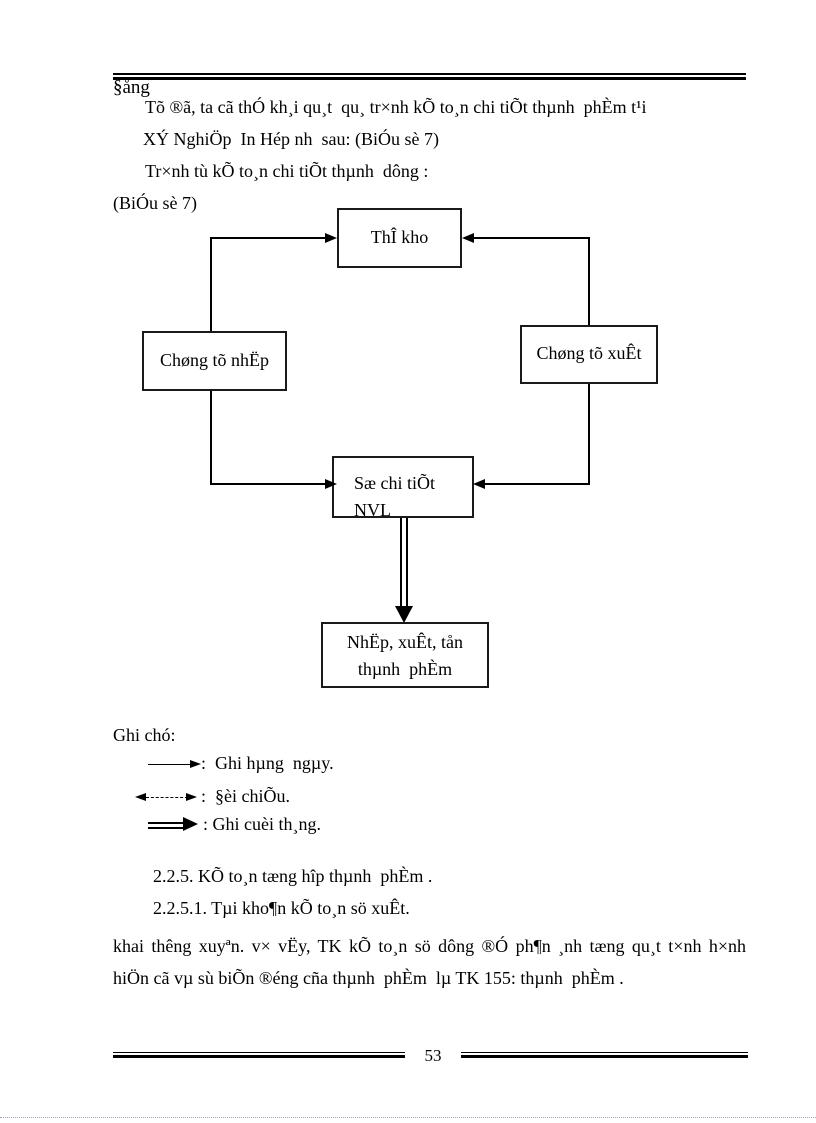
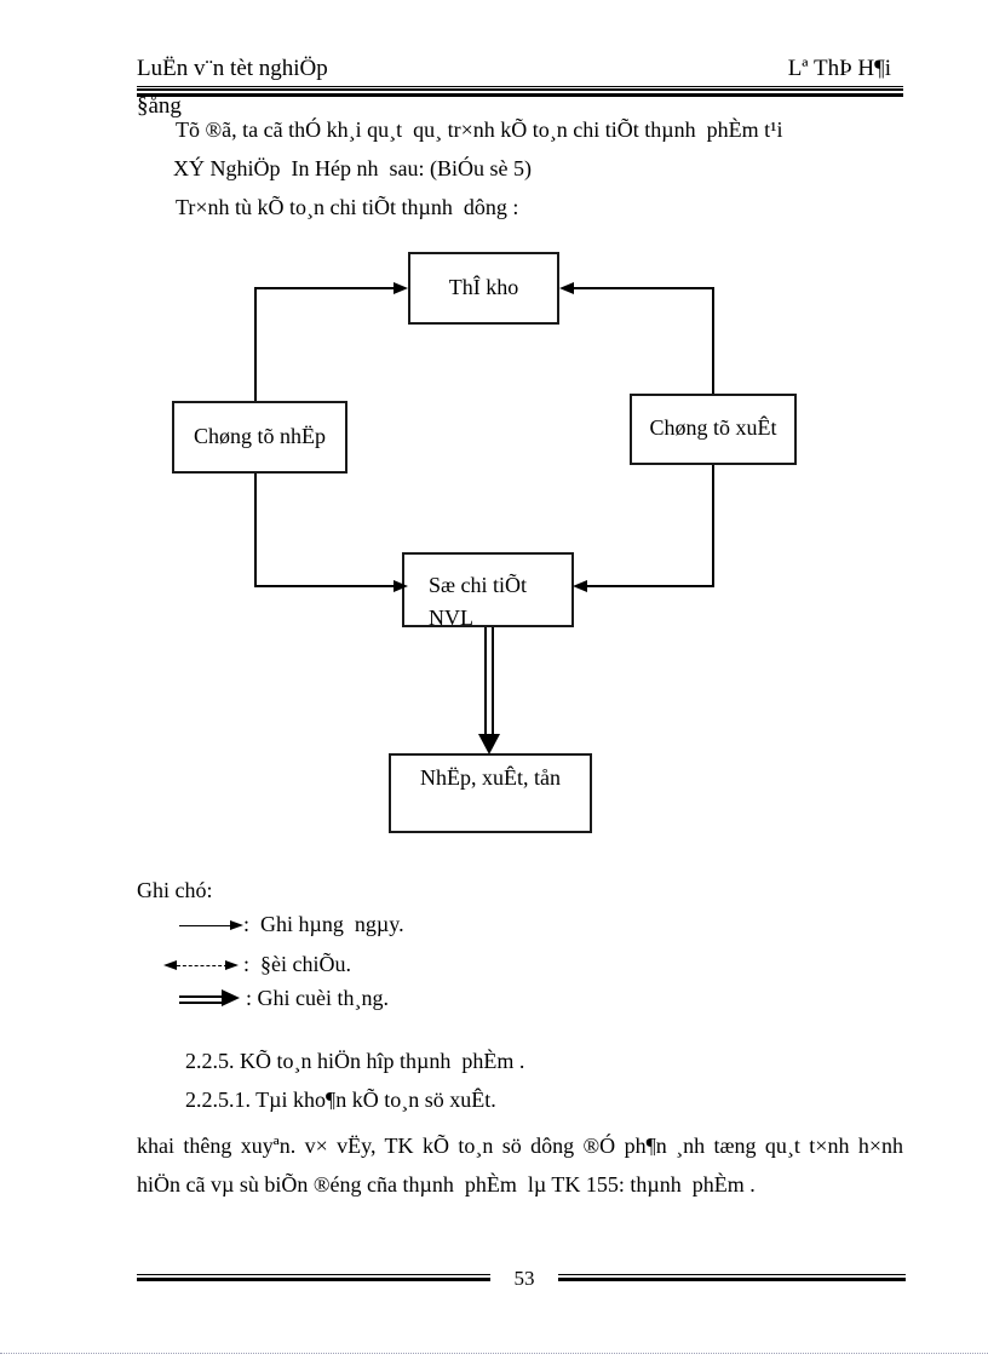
+ LuËn v¨n tèt nghiÖp
+ Lª ThÞ H¶i
  §ång
  Tõ ®ã, ta cã thÓ kh¸i qu¸t qu¸ tr×nh kÕ to¸n chi tiÕt thµnh phÈm t¹i
- XÝ NghiÖp In Hép nh sau: (BiÓu sè 7)
+ XÝ NghiÖp In Hép nh sau: (BiÓu sè 5)
  Tr×nh tù kÕ to¸n chi tiÕt thµnh dông :
- (BiÓu sè 7)
  ThÎ kho
  Chøng tõ nhËp
  Chøng tõ xuÊt
  Sæ chi tiÕt
  NVL
  NhËp, xuÊt, tån
- thµnh phÈm
  Ghi chó:
  : Ghi hµng ngµy.
  : §èi chiÕu.
  : Ghi cuèi th¸ng.
- 2.2.5. KÕ to¸n tæng hîp thµnh phÈm .
+ 2.2.5. KÕ to¸n hiÖn hîp thµnh phÈm .
  2.2.5.1. Tµi kho¶n kÕ to¸n sö xuÊt.
  khai thêng xuyªn. v× vËy, TK kÕ to¸n sö dông ®Ó ph¶n ¸nh tæng qu¸t t×nh h×nh
  hiÖn cã vµ sù biÕn ®éng cña thµnh phÈm lµ TK 155: thµnh phÈm .
  53
